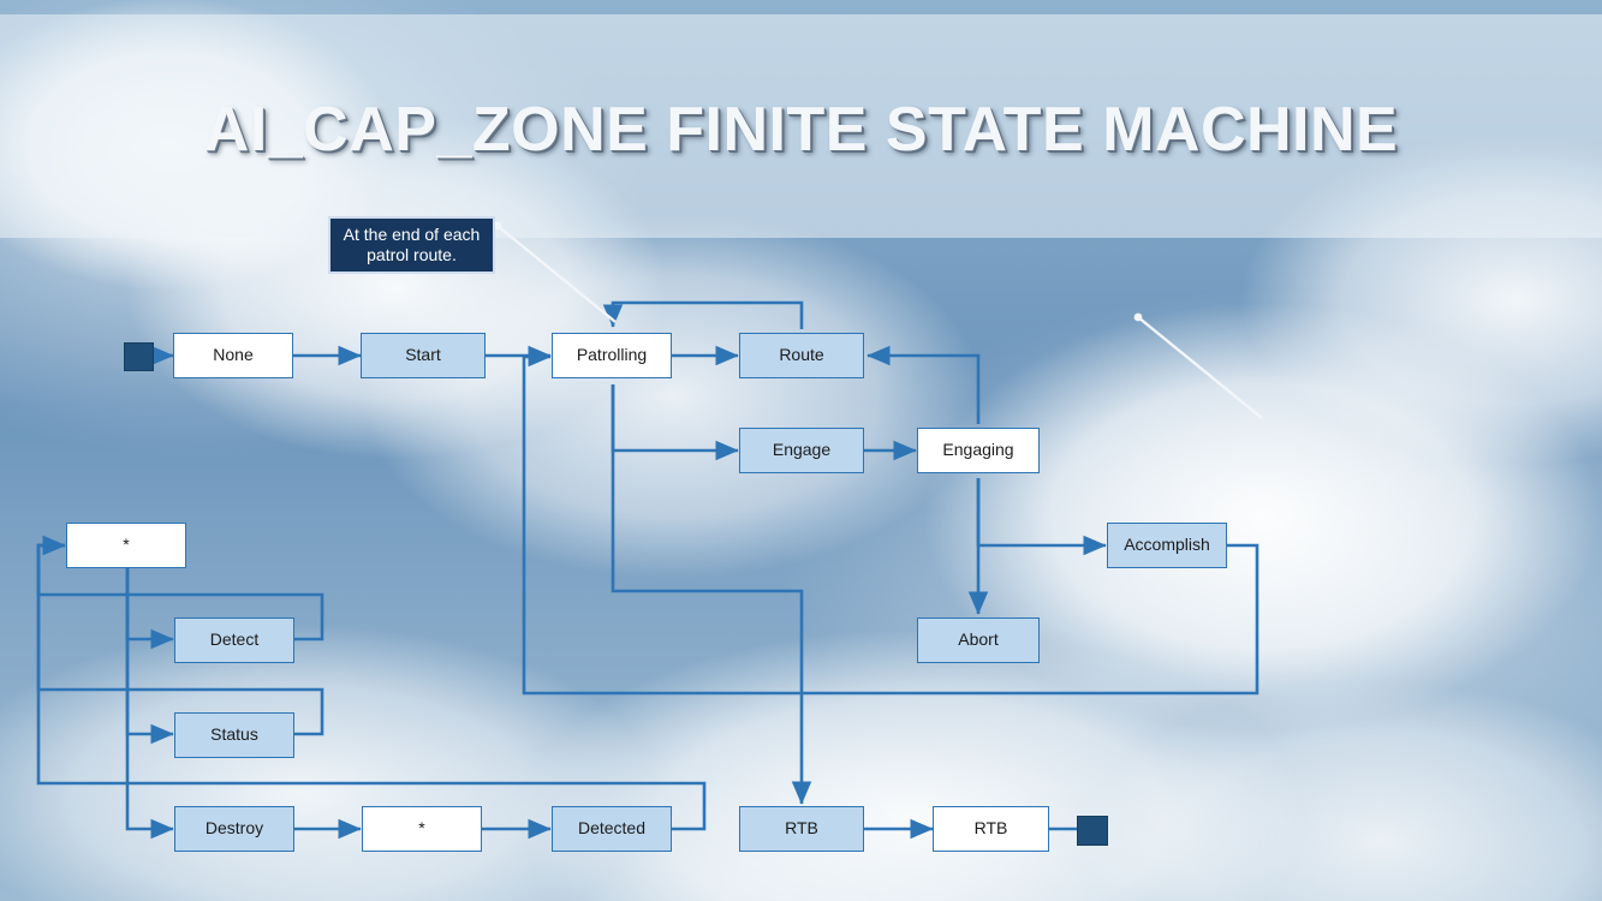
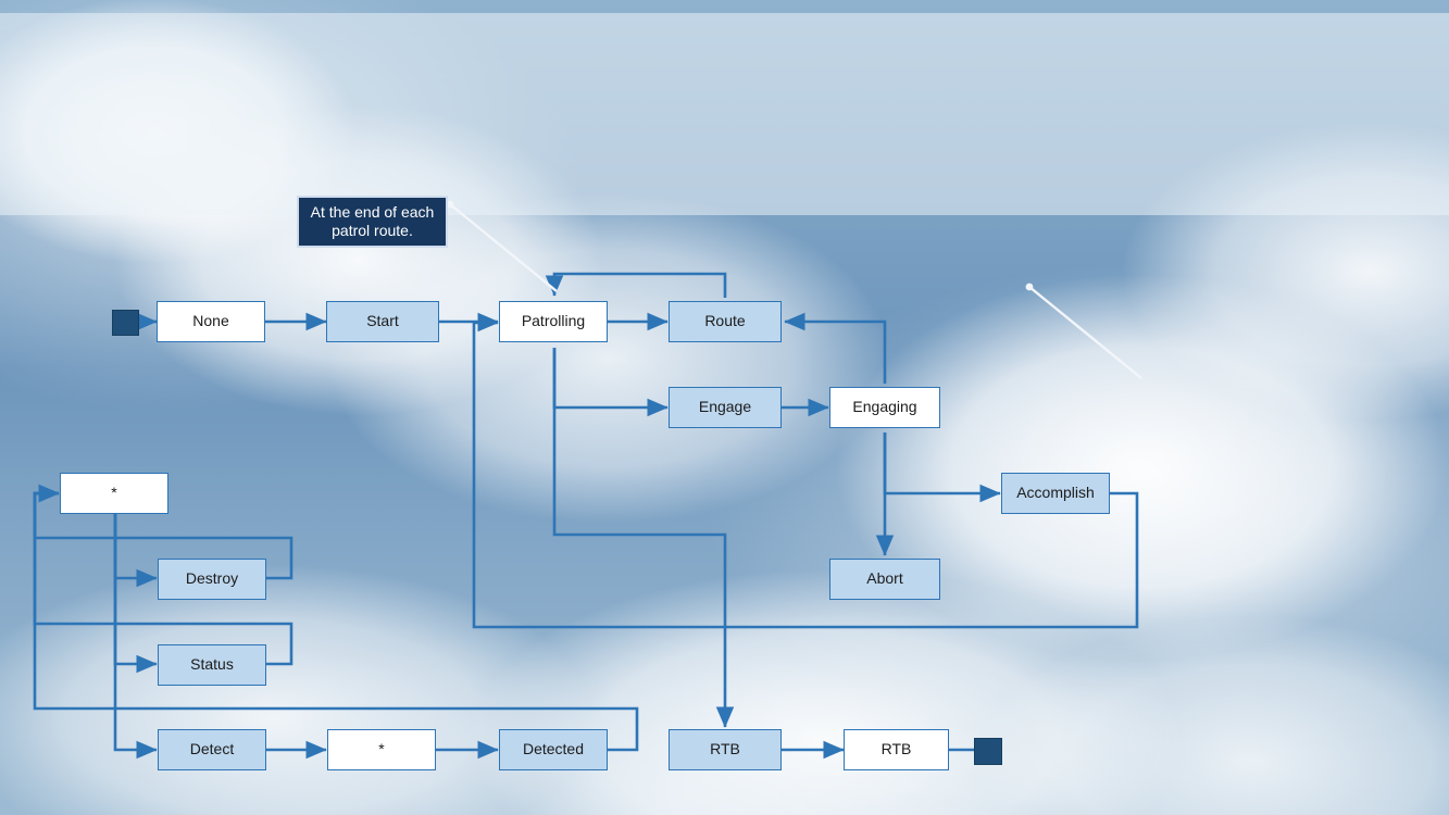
- AI_CAP_ZONE FINITE STATE MACHINE
  None
  Start
  Patrolling
  Route
  Engage
  Engaging
  Accomplish
  Abort
  *
- Detect
+ Destroy
  Status
- Destroy
+ Detect
  *
  Detected
  RTB
  RTB
  At the end of each patrol route.
